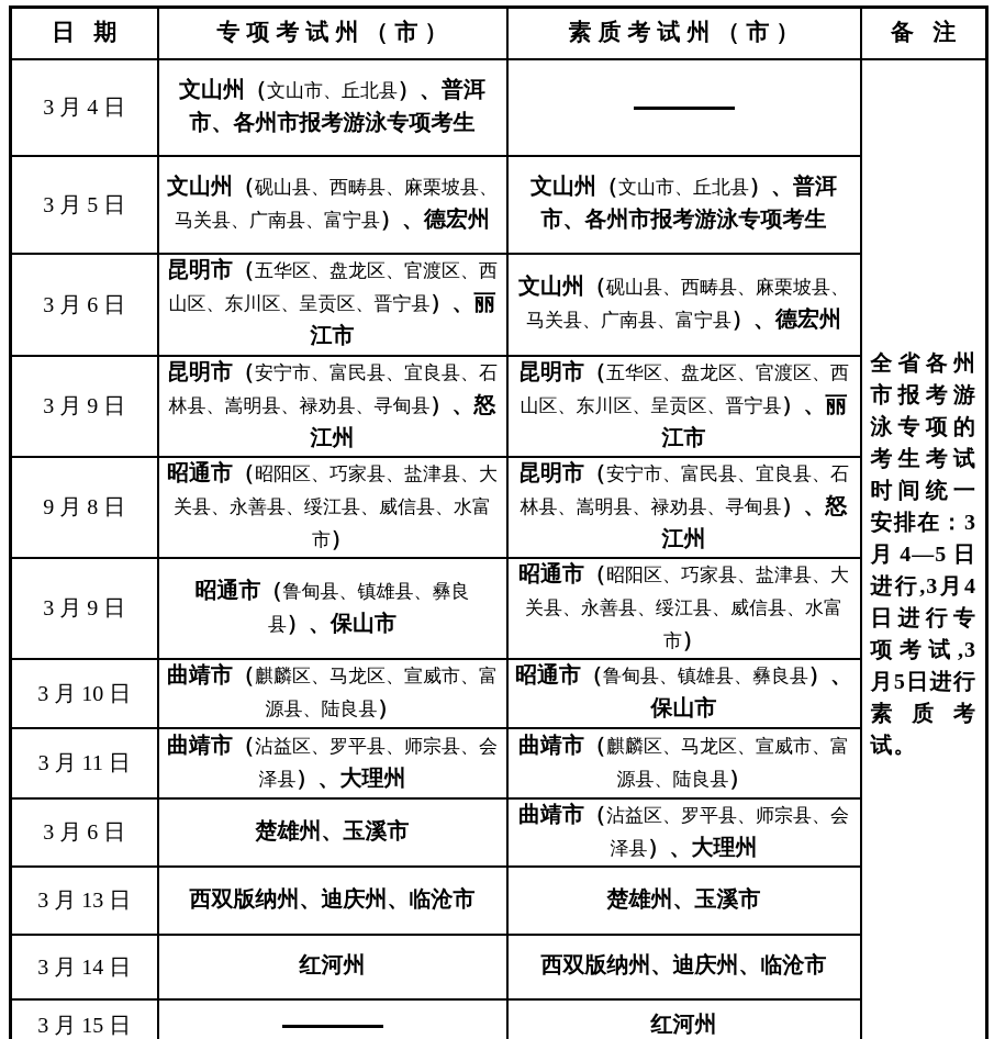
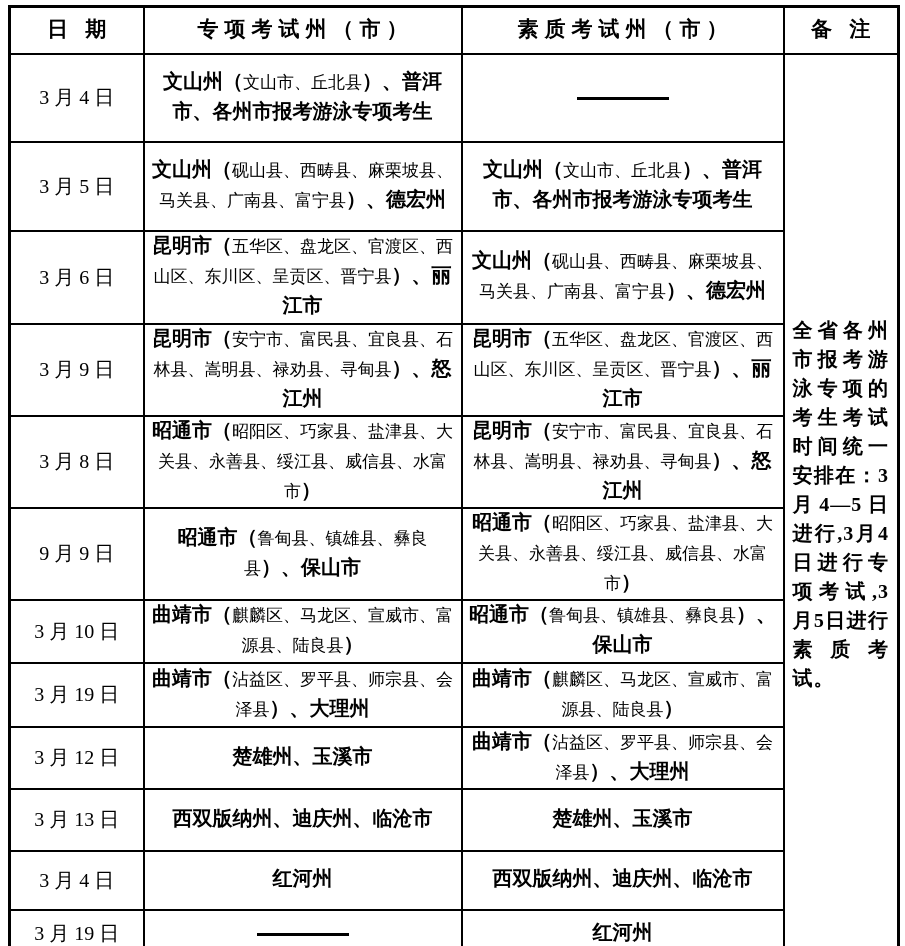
  日 期	专项考试州（市）	素质考试州（市）	备 注
  3 月 4 日	文山州（文山市、丘北县）、普洱市、各州市报考游泳专项考生		全省各州市报考游泳专项的考生考试时间统一安排在：3月4—5日进行,3月4日进行专项考试,3月5日进行素质考试。
  3 月 5 日	文山州（砚山县、西畴县、麻栗坡县、马关县、广南县、富宁县）、德宏州	文山州（文山市、丘北县）、普洱市、各州市报考游泳专项考生
  3 月 6 日	昆明市（五华区、盘龙区、官渡区、西山区、东川区、呈贡区、晋宁县）、丽江市	文山州（砚山县、西畴县、麻栗坡县、马关县、广南县、富宁县）、德宏州
  3 月 9 日	昆明市（安宁市、富民县、宜良县、石林县、嵩明县、禄劝县、寻甸县）、怒江州	昆明市（五华区、盘龙区、官渡区、西山区、东川区、呈贡区、晋宁县）、丽江市
- 9 月 8 日	昭通市（昭阳区、巧家县、盐津县、大关县、永善县、绥江县、威信县、水富市）	昆明市（安宁市、富民县、宜良县、石林县、嵩明县、禄劝县、寻甸县）、怒江州
+ 3 月 8 日	昭通市（昭阳区、巧家县、盐津县、大关县、永善县、绥江县、威信县、水富市）	昆明市（安宁市、富民县、宜良县、石林县、嵩明县、禄劝县、寻甸县）、怒江州
- 3 月 9 日	昭通市（鲁甸县、镇雄县、彝良县）、保山市	昭通市（昭阳区、巧家县、盐津县、大关县、永善县、绥江县、威信县、水富市）
+ 9 月 9 日	昭通市（鲁甸县、镇雄县、彝良县）、保山市	昭通市（昭阳区、巧家县、盐津县、大关县、永善县、绥江县、威信县、水富市）
  3 月 10 日	曲靖市（麒麟区、马龙区、宣威市、富源县、陆良县）	昭通市（鲁甸县、镇雄县、彝良县）、保山市
- 3 月 11 日	曲靖市（沾益区、罗平县、师宗县、会泽县）、大理州	曲靖市（麒麟区、马龙区、宣威市、富源县、陆良县）
+ 3 月 19 日	曲靖市（沾益区、罗平县、师宗县、会泽县）、大理州	曲靖市（麒麟区、马龙区、宣威市、富源县、陆良县）
- 3 月 6 日	楚雄州、玉溪市	曲靖市（沾益区、罗平县、师宗县、会泽县）、大理州
+ 3 月 12 日	楚雄州、玉溪市	曲靖市（沾益区、罗平县、师宗县、会泽县）、大理州
  3 月 13 日	西双版纳州、迪庆州、临沧市	楚雄州、玉溪市
- 3 月 14 日	红河州	西双版纳州、迪庆州、临沧市
+ 3 月 4 日	红河州	西双版纳州、迪庆州、临沧市
- 3 月 15 日		红河州
+ 3 月 19 日		红河州
